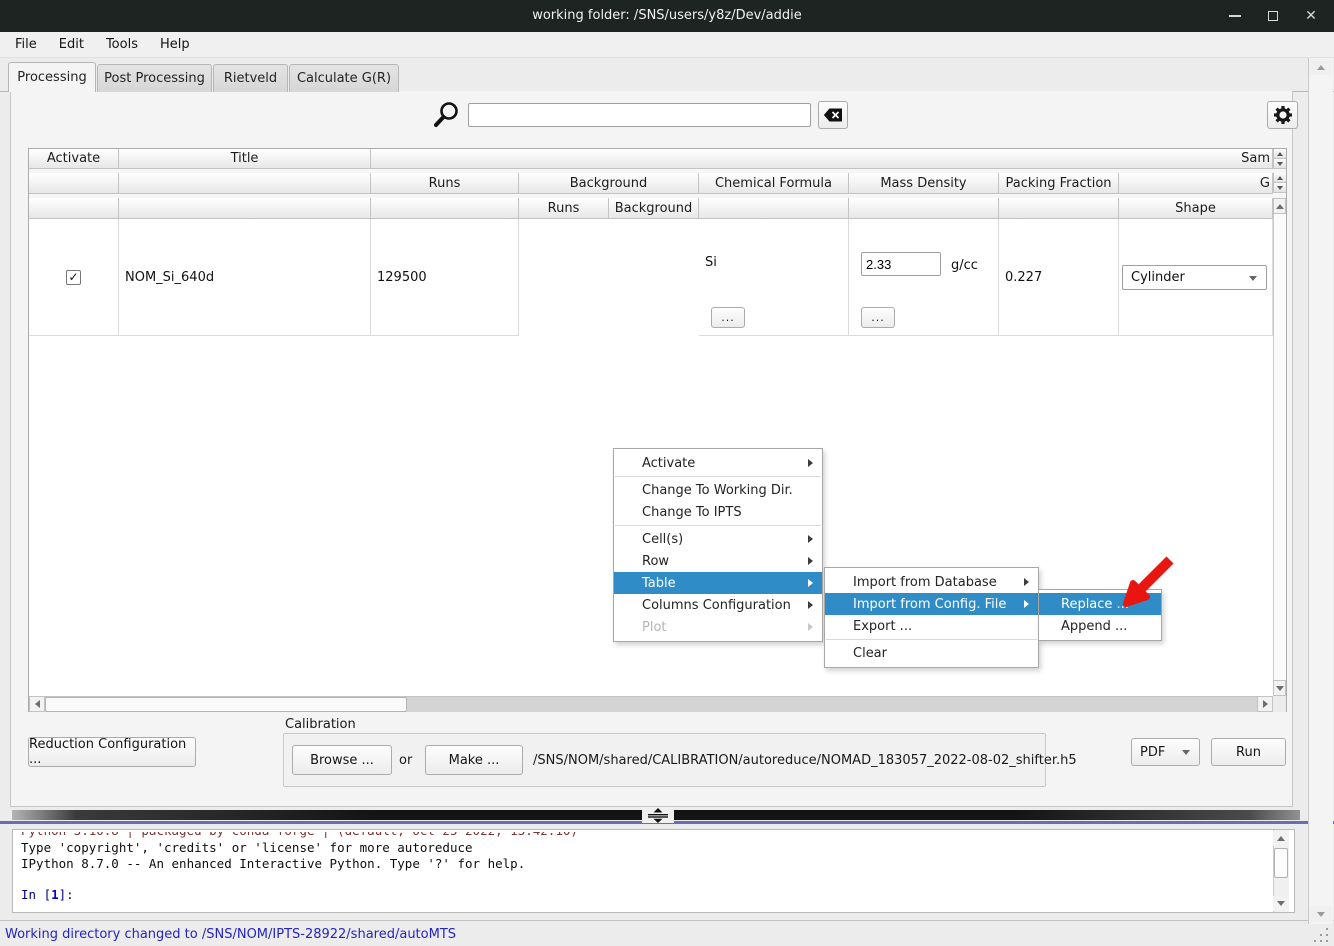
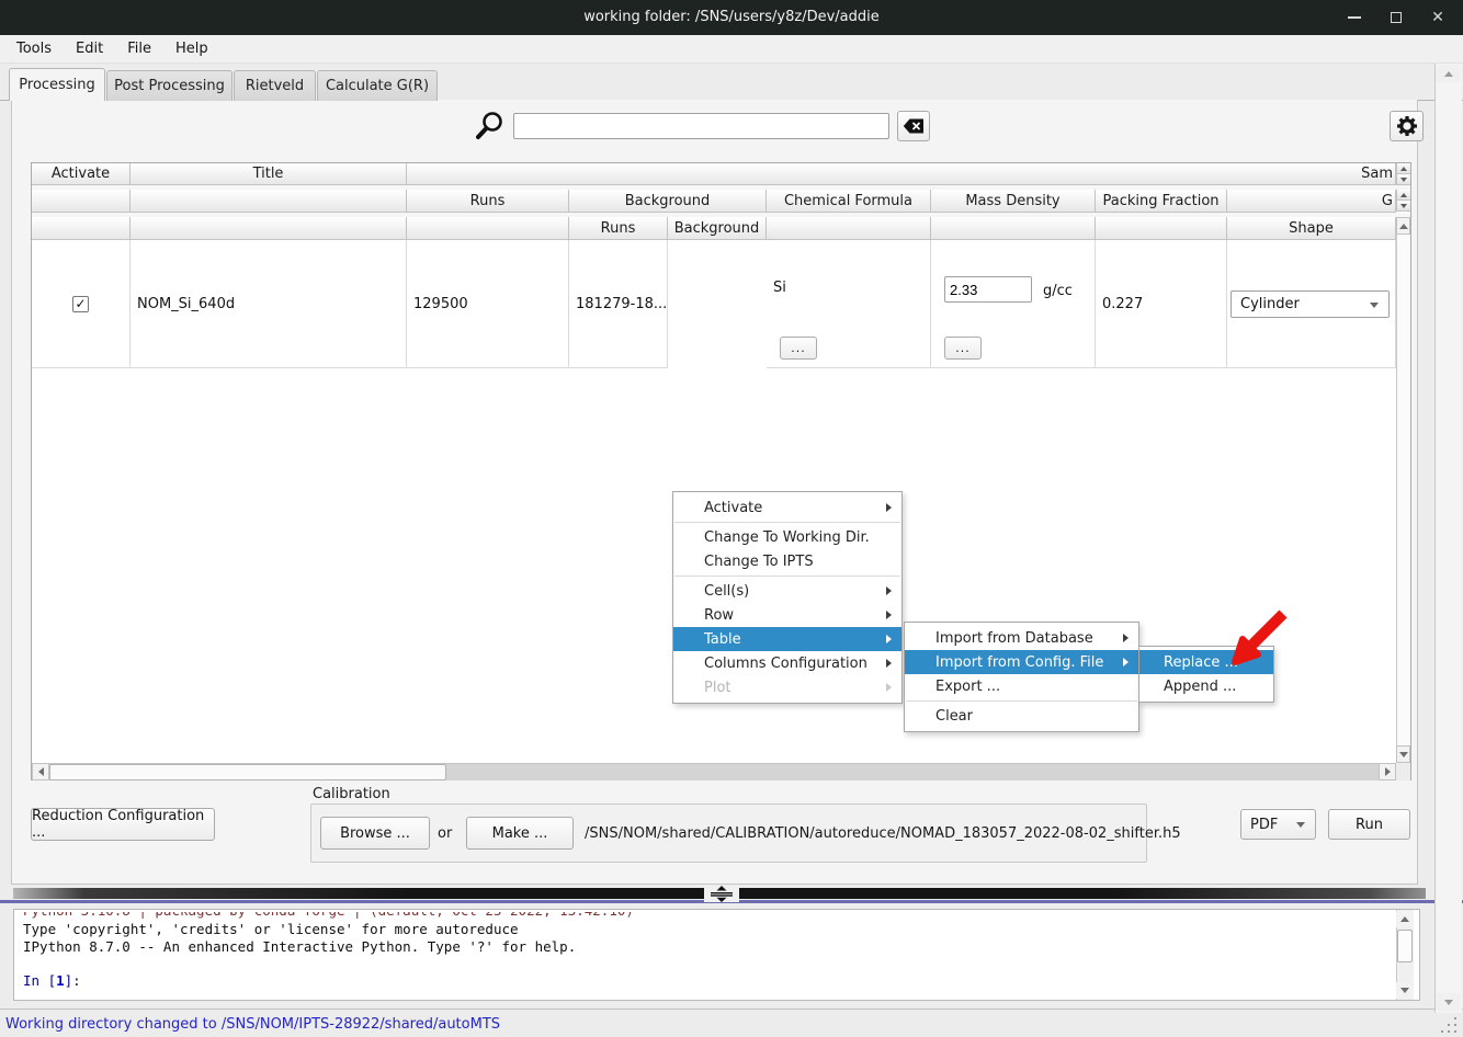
  working folder: /SNS/users/y8z/Dev/addie
  ✕
- File
+ Tools
  Edit
- Tools
+ File
  Help
  Processing
  Post Processing
  Rietveld
  Calculate G(R)
  Activate
  Title
  Sam
  Runs
  Background
  Chemical Formula
  Mass Density
  Packing Fraction
  G
  Runs
  Background
  Shape
  ✓
  NOM_Si_640d
  129500
+ 181279-18...
  Si
  ...
  2.33
  g/cc
  ...
  0.227
  Cylinder
  Activate
  Change To Working Dir.
  Change To IPTS
  Cell(s)
  Row
  Table
  Columns Configuration
  Plot
  Import from Database
  Import from Config. File
  Export ...
  Clear
  Replace ..
  Append ...
  Reduction Configuration ...
  Calibration
  Browse ...
  or
  Make ...
  /SNS/NOM/shared/CALIBRATION/autoreduce/NOMAD_183057_2022-08-02_shifter.h5
  PDF
  Run
  Type 'copyright', 'credits' or 'license' for more autoreduce
  IPython 8.7.0 -- An enhanced Interactive Python. Type '?' for help.
  In [1]:
  Working directory changed to /SNS/NOM/IPTS-28922/shared/autoMTS
